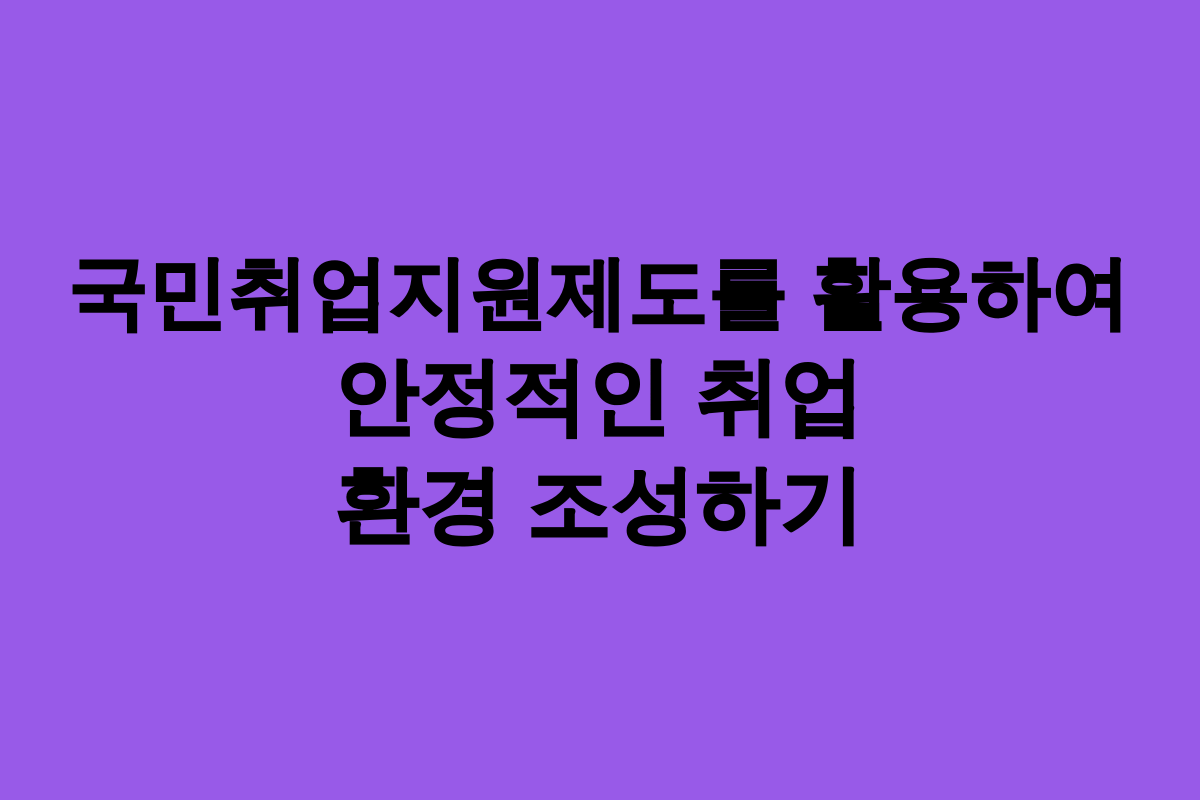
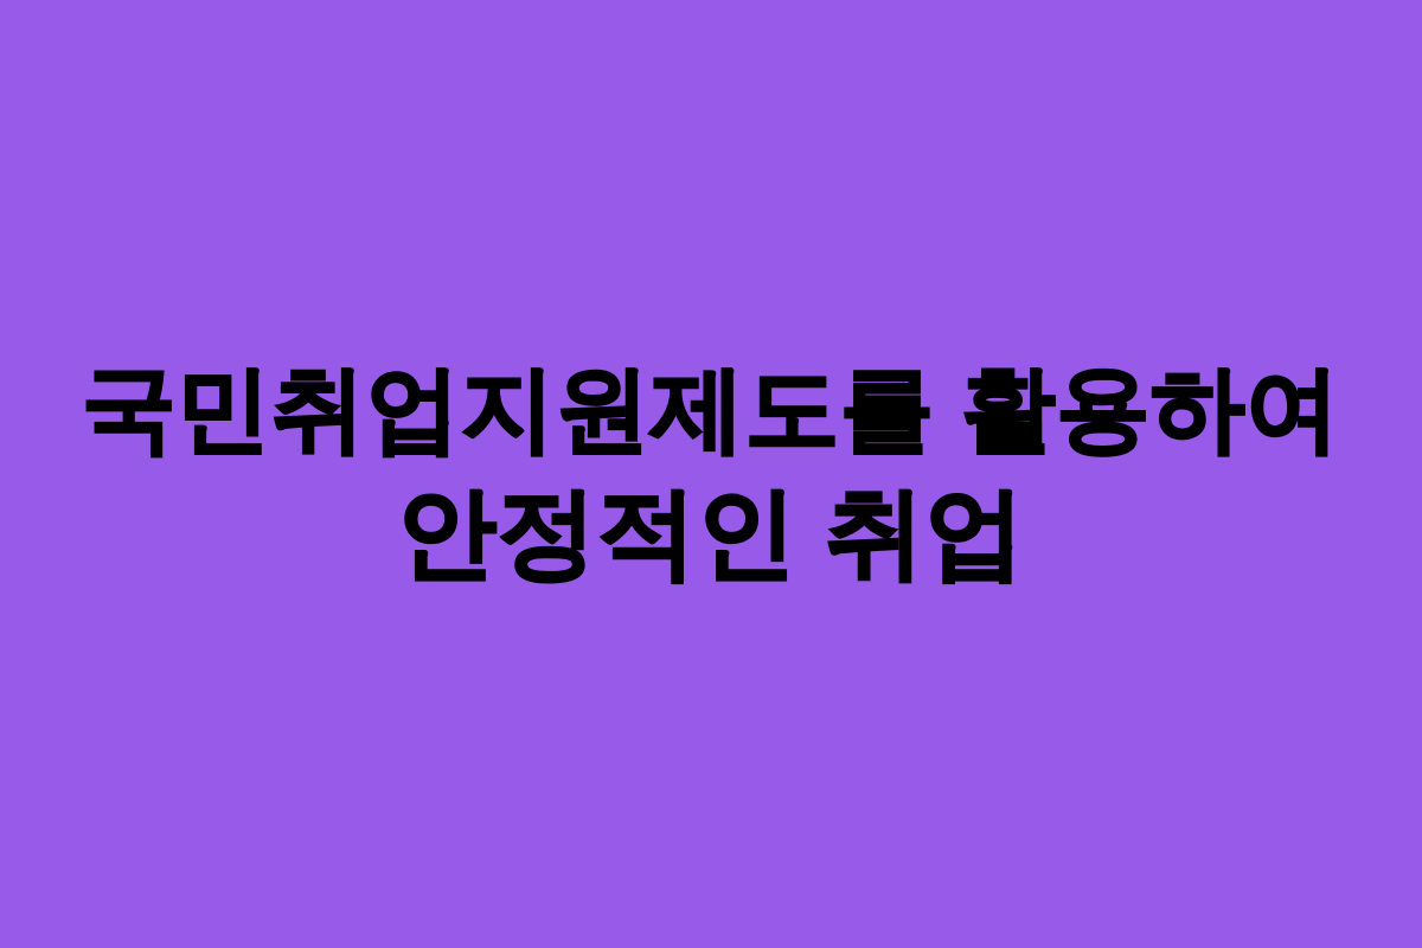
  국민취업지원제도를 활용하여
  안정적인 취업
- 환경 조성하기
